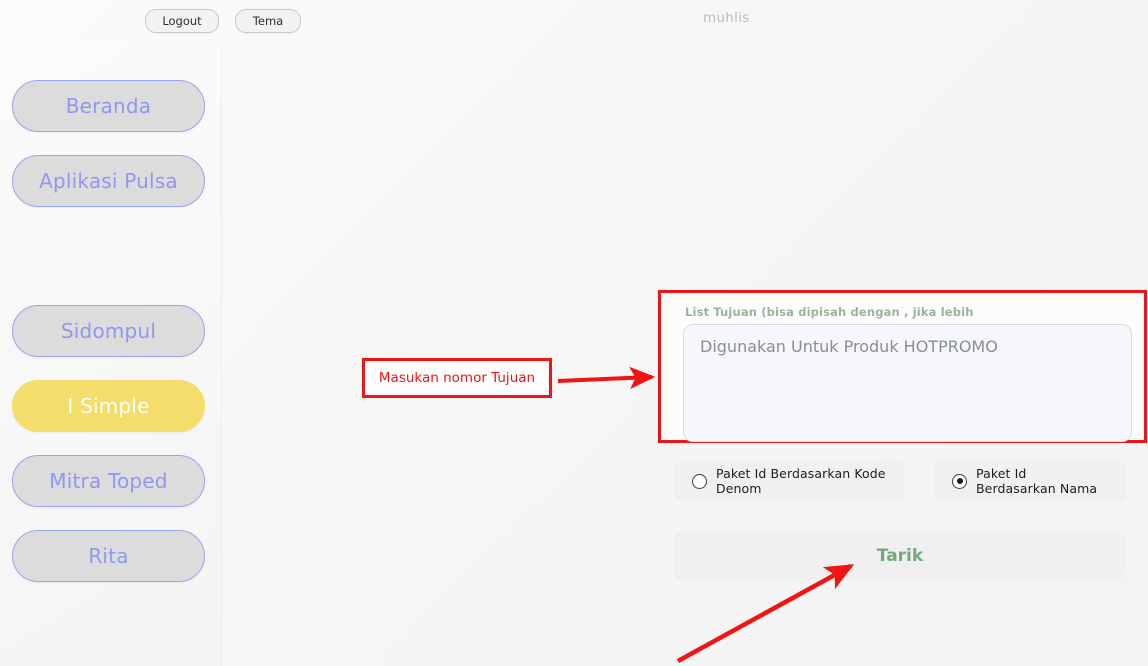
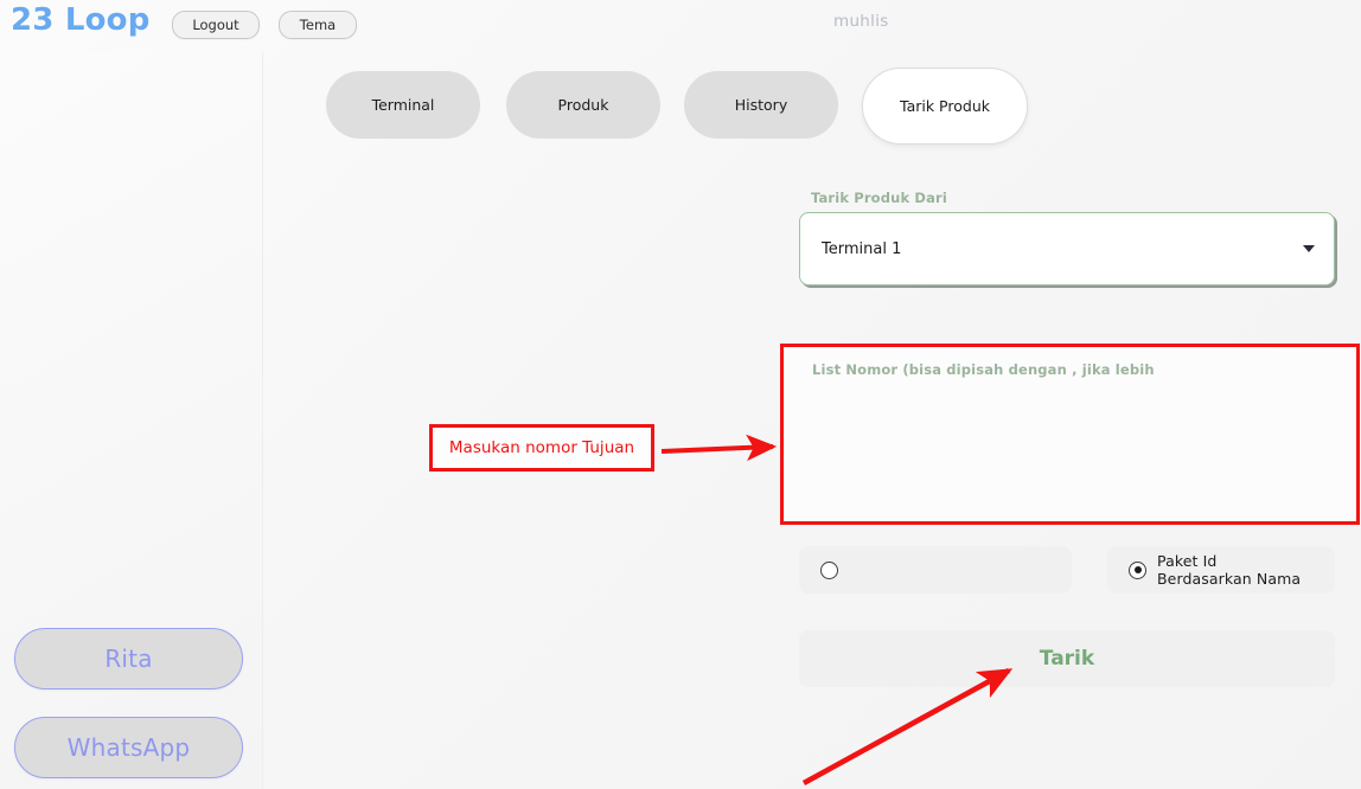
+ 23 Loop
  Logout
  Tema
  muhlis
- Beranda
- Aplikasi Pulsa
- Sidompul
- I Simple
- Mitra Toped
  Rita
+ WhatsApp
+ Tarik Produk Dari
+ Terminal 1
- List Tujuan (bisa dipisah dengan , jika lebih
+ List Nomor (bisa dipisah dengan , jika lebih
- Digunakan Untuk Produk HOTPROMO
- Paket Id Berdasarkan Kode Denom
  Paket Id Berdasarkan Nama
  Tarik
+ Terminal
+ Produk
+ History
+ Tarik Produk
  Masukan nomor Tujuan
